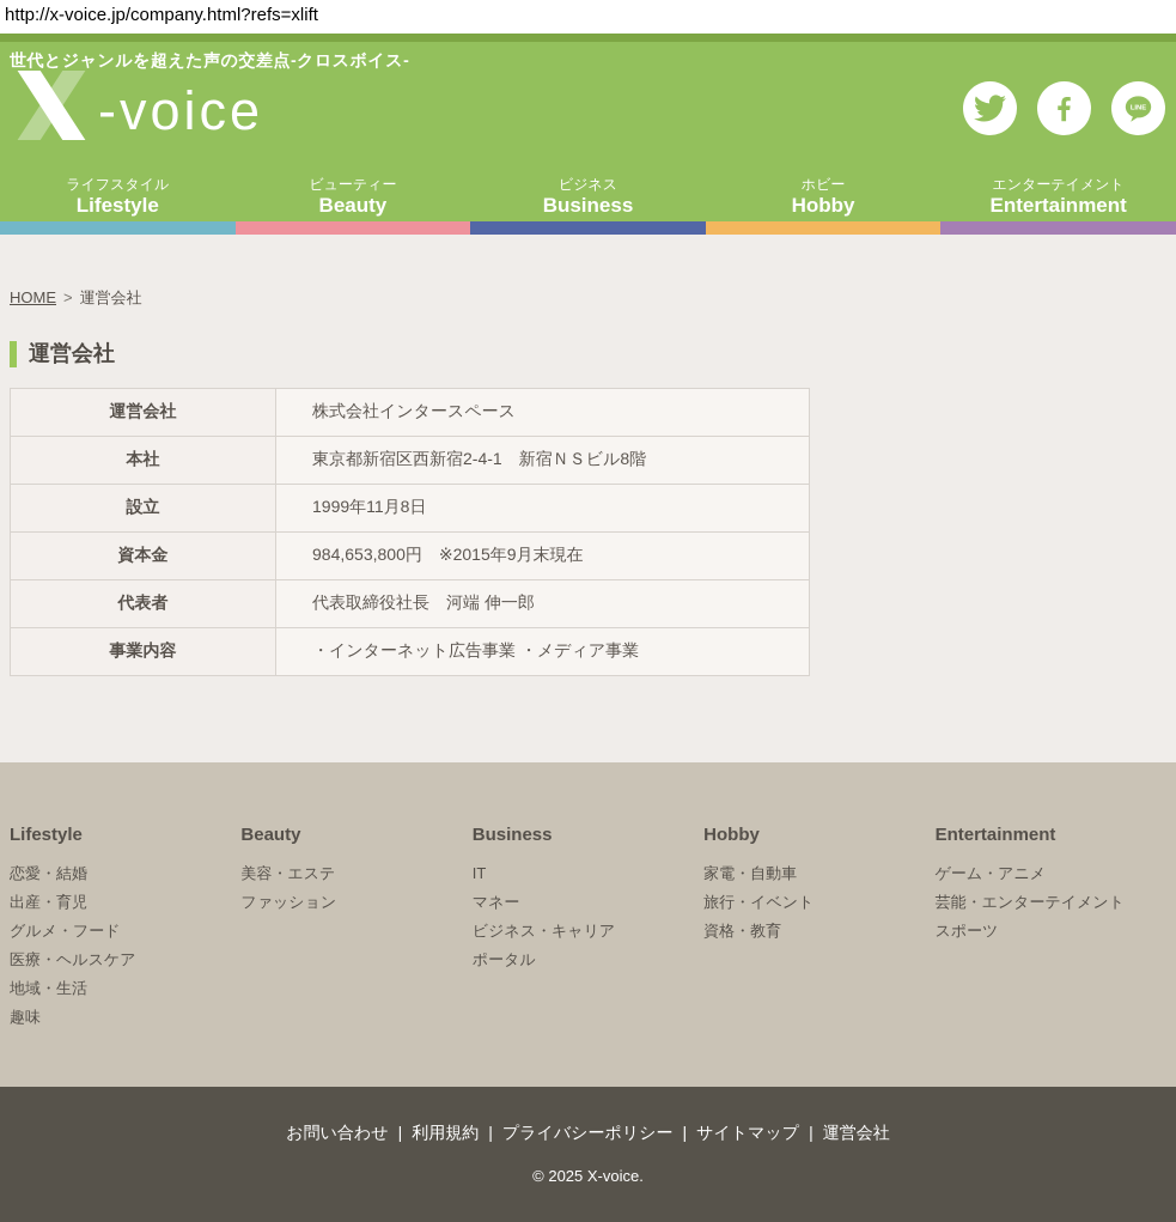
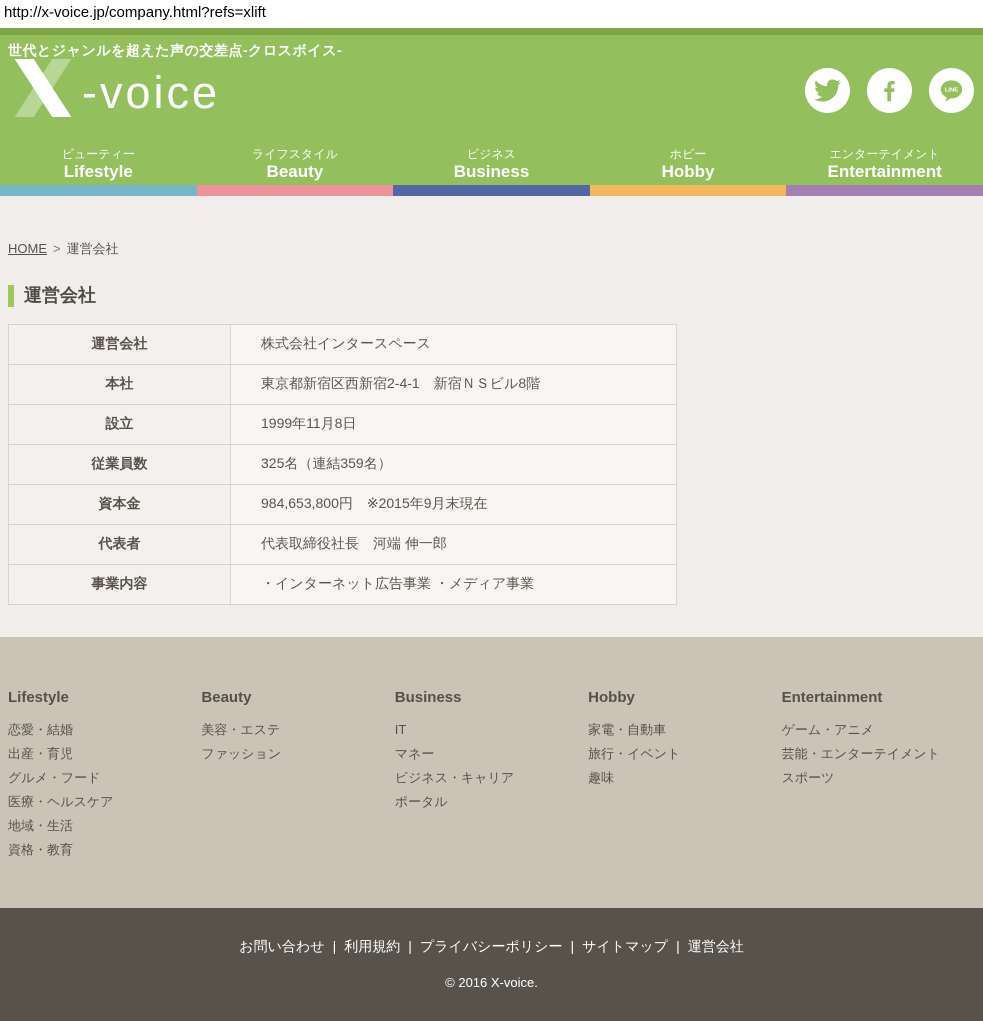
  http://x-voice.jp/company.html?refs=xlift
  世代とジャンルを超えた声の交差点-クロスボイス-
  -voice
- ライフスタイル
+ ビューティー
  Lifestyle
- ビューティー
+ ライフスタイル
  Beauty
  ビジネス
  Business
  ホビー
  Hobby
  エンターテイメント
  Entertainment
  HOME > 運営会社
  運営会社
  運営会社
  株式会社インタースペース
  本社
  東京都新宿区西新宿2-4-1 新宿ＮＳビル8階
  設立
  1999年11月8日
+ 従業員数
+ 325名（連結359名）
  資本金
  984,653,800円 ※2015年9月末現在
  代表者
  代表取締役社長 河端 伸一郎
  事業内容
  ・インターネット広告事業 ・メディア事業
  Lifestyle
  恋愛・結婚
  出産・育児
  グルメ・フード
  医療・ヘルスケア
  地域・生活
- 趣味
+ 資格・教育
  Beauty
  美容・エステ
  ファッション
  Business
  IT
  マネー
  ビジネス・キャリア
  ポータル
  Hobby
  家電・自動車
  旅行・イベント
- 資格・教育
+ 趣味
  Entertainment
  ゲーム・アニメ
  芸能・エンターテイメント
  スポーツ
  お問い合わせ | 利用規約 | プライバシーポリシー | サイトマップ | 運営会社
- © 2025 X-voice.
+ © 2016 X-voice.
